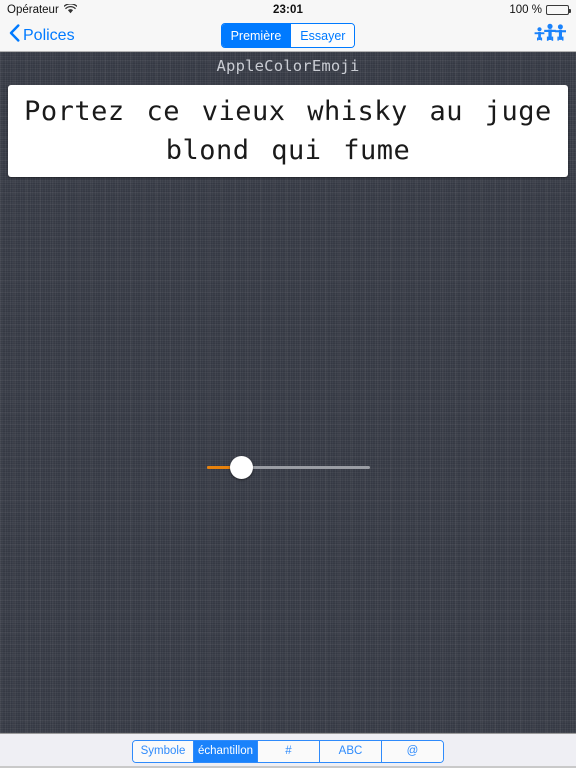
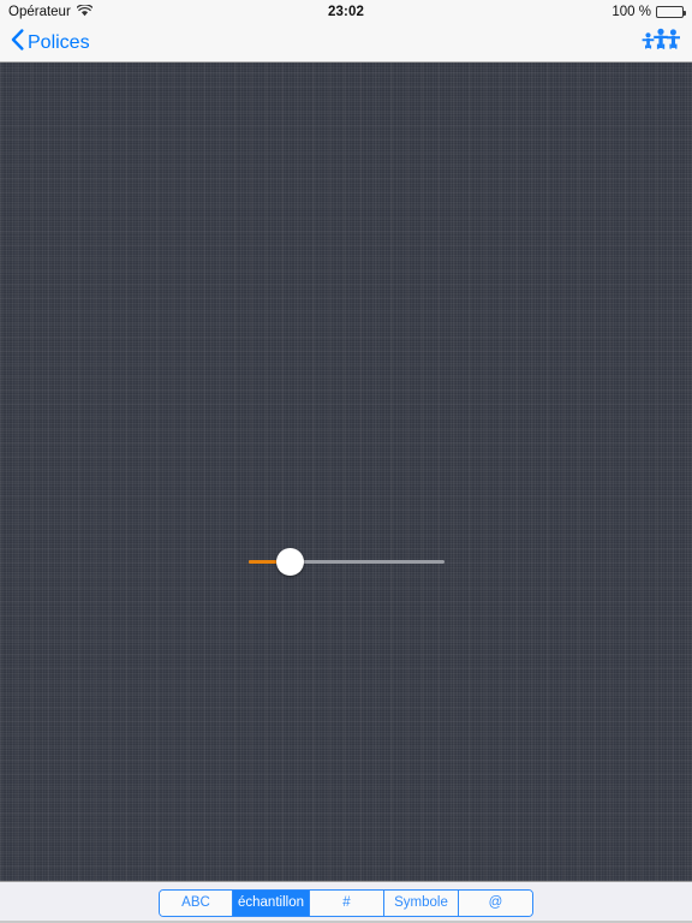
  Opérateur
- 23:01
+ 23:02
  100 %
  Polices
- Première
- Essayer
- AppleColorEmoji
- Portez ce vieux whisky au juge blond qui fume
- Symbole
+ ABC
  échantillon
  #
- ABC
+ Symbole
  @
